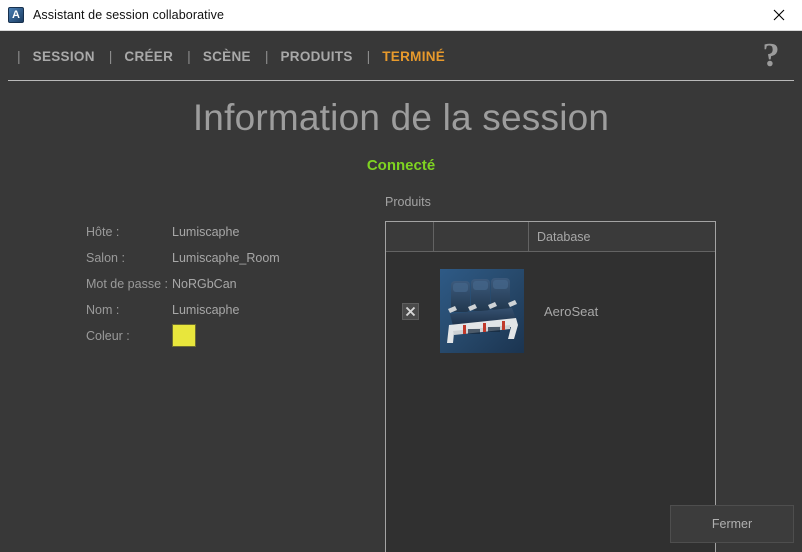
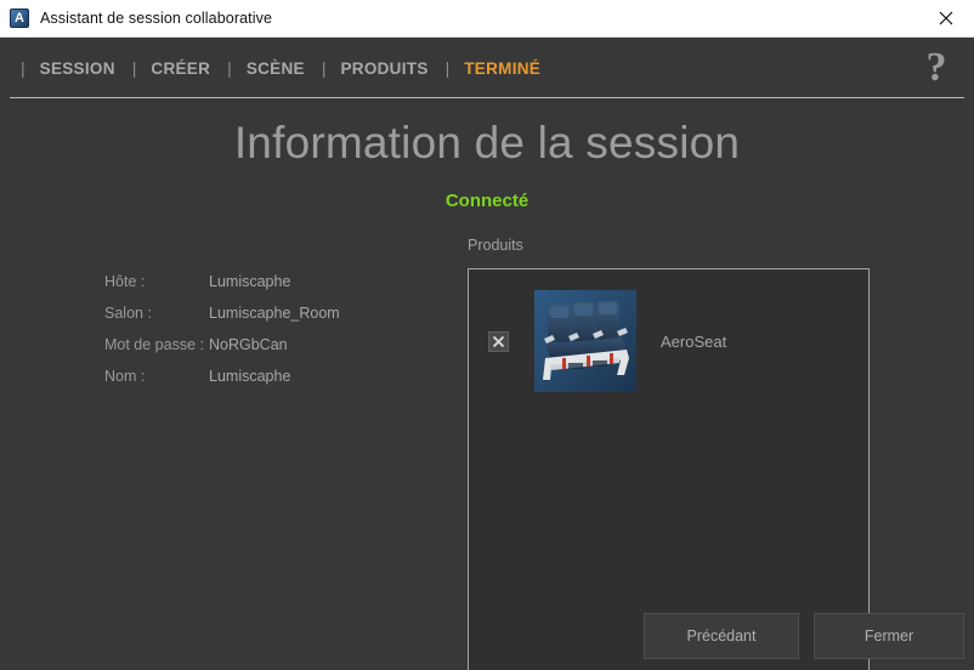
  A
  Assistant de session collaborative
  |
  SESSION
  |
  CRÉER
  |
  SCÈNE
  |
  PRODUITS
  |
  TERMINÉ
  ?
  Information de la session
  Connecté
  Hôte :
  Lumiscaphe
  Salon :
  Lumiscaphe_Room
  Mot de passe :
  NoRGbCan
  Nom :
  Lumiscaphe
- Coleur :
  Produits
- Database
  AeroSeat
+ Précédant
  Fermer
